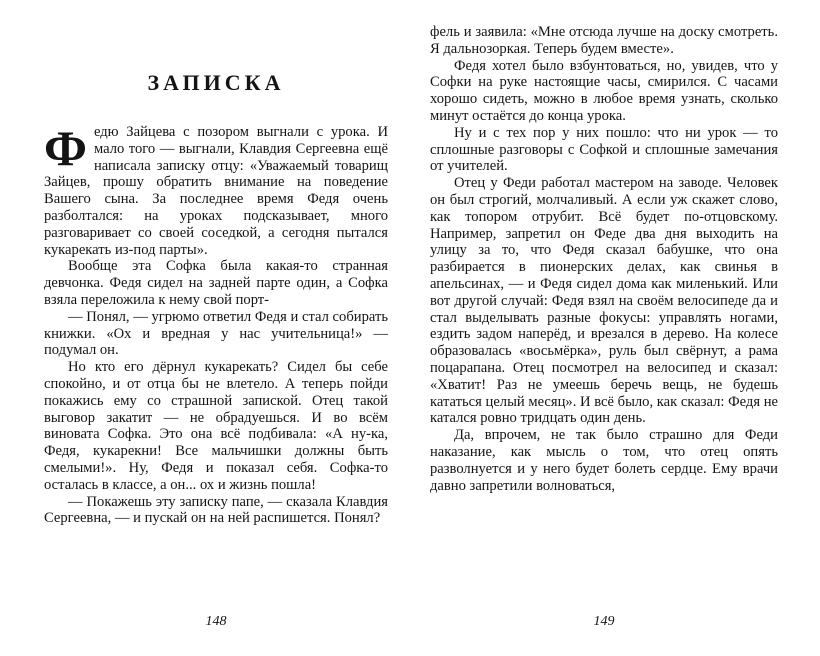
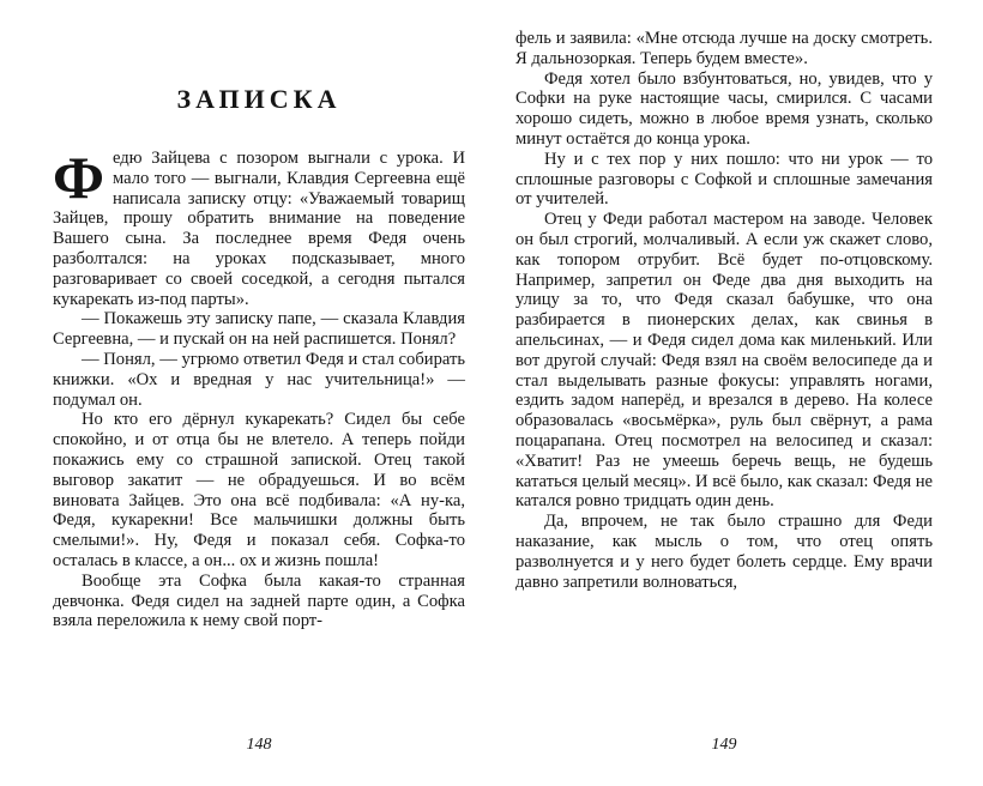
  ЗАПИСКА
  Ф
  едю Зайцева с позором выгнали с урока. И мало того — выгнали, Клавдия Сергеевна ещё написала записку отцу: «Уважаемый товарищ Зайцев, прошу обратить внимание на поведение Вашего сына. За последнее время Федя очень разболтался: на уроках подсказывает, много разговаривает со своей соседкой, а сегодня пытался кукарекать из-под парты».
- Вообще эта Софка была какая-то странная девчонка. Федя сидел на задней парте один, а Софка взяла переложила к нему свой порт-
+ — Покажешь эту записку папе, — сказала Клавдия Сергеевна, — и пускай он на ней распишется. Понял?
  — Понял, — угрюмо ответил Федя и стал собирать книжки. «Ох и вредная у нас учительница!» — подумал он.
- Но кто его дёрнул кукарекать? Сидел бы себе спокойно, и от отца бы не влетело. А теперь пойди покажись ему со страшной запиской. Отец такой выговор закатит — не обрадуешься. И во всём виновата Софка. Это она всё подбивала: «А ну-ка, Федя, кукарекни! Все мальчишки должны быть смелыми!». Ну, Федя и показал себя. Софка-то осталась в классе, а он... ох и жизнь пошла!
+ Но кто его дёрнул кукарекать? Сидел бы себе спокойно, и от отца бы не влетело. А теперь пойди покажись ему со страшной запиской. Отец такой выговор закатит — не обрадуешься. И во всём виновата Зайцев. Это она всё подбивала: «А ну-ка, Федя, кукарекни! Все мальчишки должны быть смелыми!». Ну, Федя и показал себя. Софка-то осталась в классе, а он... ох и жизнь пошла!
- — Покажешь эту записку папе, — сказала Клавдия Сергеевна, — и пускай он на ней распишется. Понял?
+ Вообще эта Софка была какая-то странная девчонка. Федя сидел на задней парте один, а Софка взяла переложила к нему свой порт-
  148
  фель и заявила: «Мне отсюда лучше на доску смотреть. Я дальнозоркая. Теперь будем вместе».
  Федя хотел было взбунтоваться, но, увидев, что у Софки на руке настоящие часы, смирился. С часами хорошо сидеть, можно в любое время узнать, сколько минут остаётся до конца урока.
  Ну и с тех пор у них пошло: что ни урок — то сплошные разговоры с Софкой и сплошные замечания от учителей.
  Отец у Феди работал мастером на заводе. Человек он был строгий, молчаливый. А если уж скажет слово, как топором отрубит. Всё будет по-отцовскому. Например, запретил он Феде два дня выходить на улицу за то, что Федя сказал бабушке, что она разбирается в пионерских делах, как свинья в апельсинах, — и Федя сидел дома как миленький. Или вот другой случай: Федя взял на своём велосипеде да и стал выделывать разные фокусы: управлять ногами, ездить задом наперёд, и врезался в дерево. На колесе образовалась «восьмёрка», руль был свёрнут, а рама поцарапана. Отец посмотрел на велосипед и сказал: «Хватит! Раз не умеешь беречь вещь, не будешь кататься целый месяц». И всё было, как сказал: Федя не катался ровно тридцать один день.
  Да, впрочем, не так было страшно для Феди наказание, как мысль о том, что отец опять разволнуется и у него будет болеть сердце. Ему врачи давно запретили волноваться,
  149
